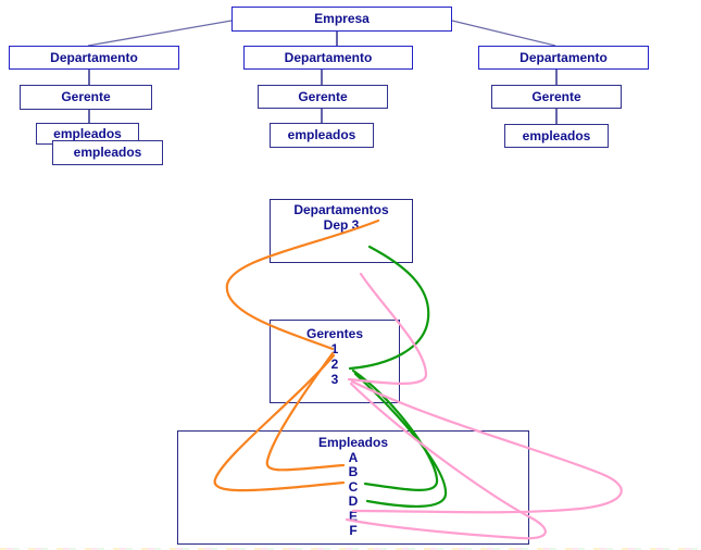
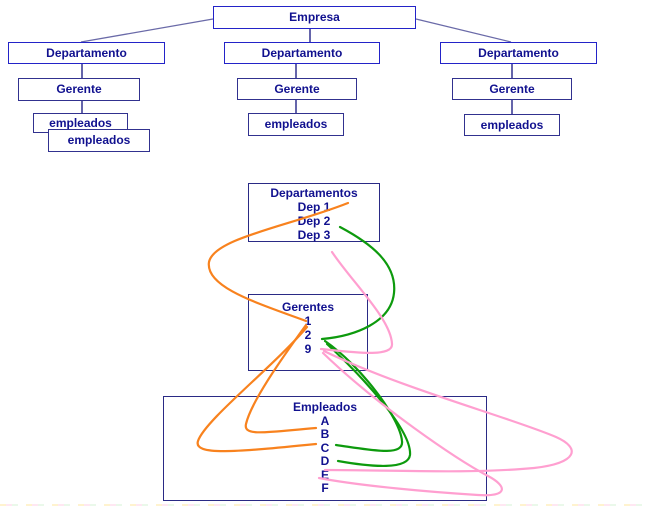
  Empresa
  Departamento
  Departamento
  Departamento
  Gerente
  Gerente
  Gerente
  empleados
  empleados
  empleados
  empleados
  Departamentos
+ Dep 1
+ Dep 2
  Dep 3
  Gerentes
  1
  2
- 3
+ 9
  Empleados
  A
  B
  C
  D
  E
  F
